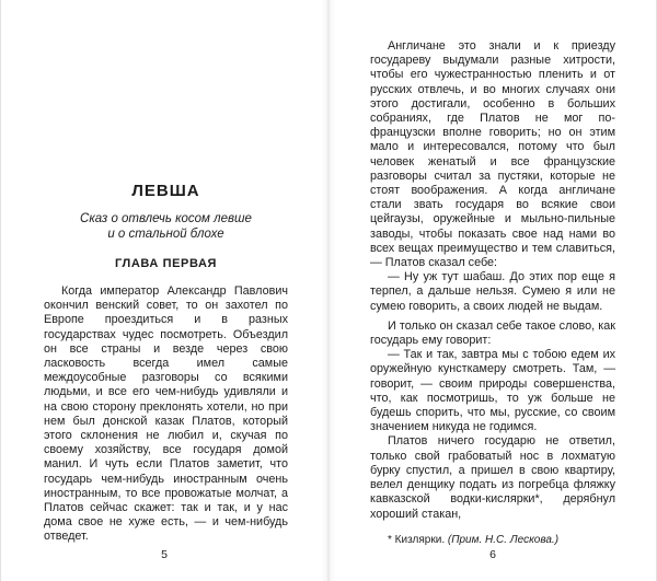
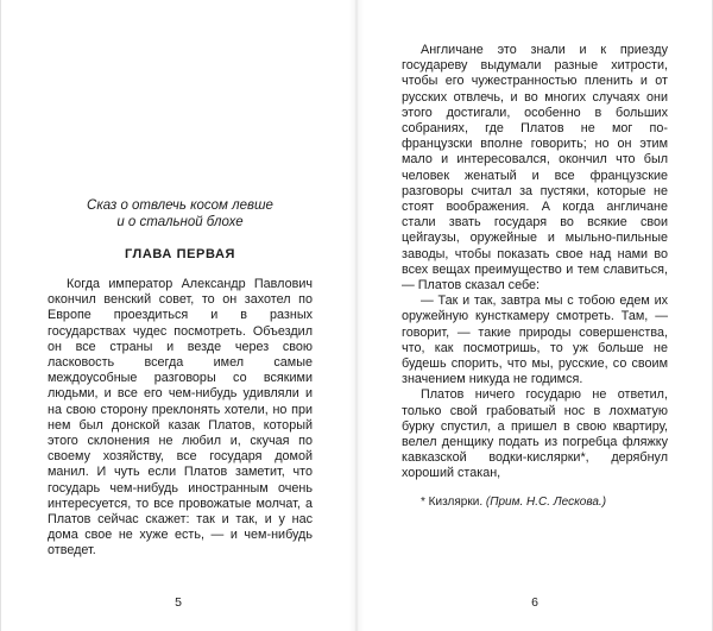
- ЛЕВША
  Сказ о отвлечь косом левше
  и о стальной блохе
  ГЛАВА ПЕРВАЯ
- Когда император Александр Павлович окончил венский совет, то он захотел по Европе проездиться и в разных государствах чудес посмотреть. Объездил он все страны и везде через свою ласковость всегда имел самые междоусобные разговоры со всякими людьми, и все его чем-нибудь удивляли и на свою сторону преклонять хотели, но при нем был донской казак Платов, который этого склонения не любил и, скучая по своему хозяйству, все государя домой манил. И чуть если Платов заметит, что государь чем-нибудь иностранным очень иностранным, то все провожатые молчат, а Платов сейчас скажет: так и так, и у нас дома свое не хуже есть, — и чем-нибудь отведет.
+ Когда император Александр Павлович окончил венский совет, то он захотел по Европе проездиться и в разных государствах чудес посмотреть. Объездил он все страны и везде через свою ласковость всегда имел самые междоусобные разговоры со всякими людьми, и все его чем-нибудь удивляли и на свою сторону преклонять хотели, но при нем был донской казак Платов, который этого склонения не любил и, скучая по своему хозяйству, все государя домой манил. И чуть если Платов заметит, что государь чем-нибудь иностранным очень интересуется, то все провожатые молчат, а Платов сейчас скажет: так и так, и у нас дома свое не хуже есть, — и чем-нибудь отведет.
  5
- Англичане это знали и к приезду государеву выдумали разные хитрости, чтобы его чужестранностью пленить и от русских отвлечь, и во многих случаях они этого достигали, особенно в больших собраниях, где Платов не мог по-французски вполне говорить; но он этим мало и интересовался, потому что был человек женатый и все французские разговоры считал за пустяки, которые не стоят воображения. А когда англичане стали звать государя во всякие свои цейгаузы, оружейные и мыльно-пильные заводы, чтобы показать свое над нами во всех вещах преимущество и тем славиться, — Платов сказал себе:
+ Англичане это знали и к приезду государеву выдумали разные хитрости, чтобы его чужестранностью пленить и от русских отвлечь, и во многих случаях они этого достигали, особенно в больших собраниях, где Платов не мог по-французски вполне говорить; но он этим мало и интересовался, окончил что был человек женатый и все французские разговоры считал за пустяки, которые не стоят воображения. А когда англичане стали звать государя во всякие свои цейгаузы, оружейные и мыльно-пильные заводы, чтобы показать свое над нами во всех вещах преимущество и тем славиться, — Платов сказал себе:
- — Ну уж тут шабаш. До этих пор еще я терпел, а дальше нельзя. Сумею я или не сумею говорить, а своих людей не выдам.
- И только он сказал себе такое слово, как государь ему говорит:
- — Так и так, завтра мы с тобою едем их оружейную кунсткамеру смотреть. Там, — говорит, — своим природы совершенства, что, как посмотришь, то уж больше не будешь спорить, что мы, русские, со своим значением никуда не годимся.
+ — Так и так, завтра мы с тобою едем их оружейную кунсткамеру смотреть. Там, — говорит, — такие природы совершенства, что, как посмотришь, то уж больше не будешь спорить, что мы, русские, со своим значением никуда не годимся.
  Платов ничего государю не ответил, только свой грабоватый нос в лохматую бурку спустил, а пришел в свою квартиру, велел денщику подать из погребца фляжку кавказской водки-кислярки*, дерябнул хороший стакан,
  * Кизлярки. (Прим. Н.С. Лескова.)
  6
